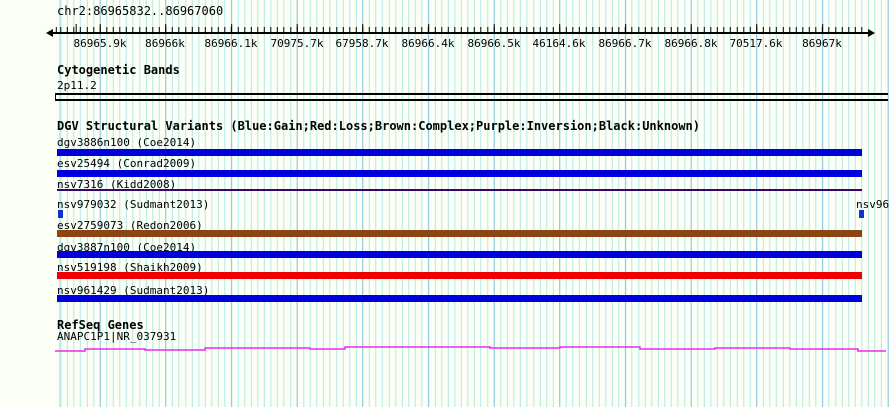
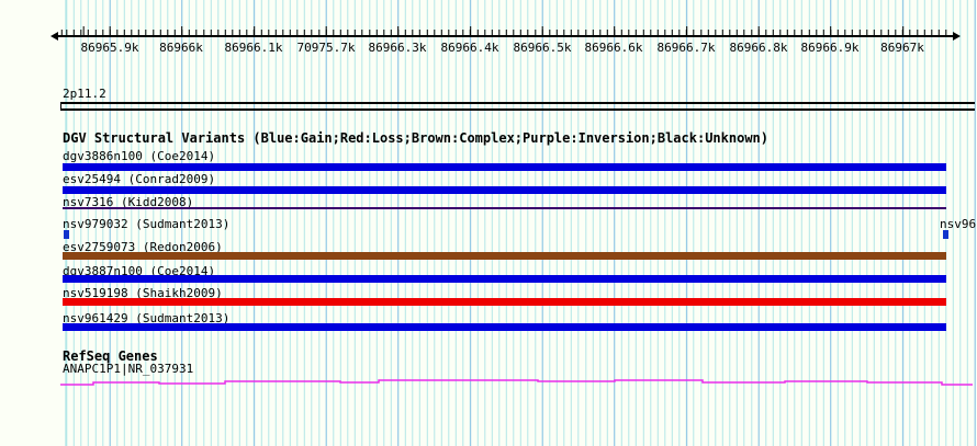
- chr2:86965832..86967060
  86965.9k
  86966k
  86966.1k
  70975.7k
- 67958.7k
+ 86966.3k
  86966.4k
  86966.5k
- 46164.6k
+ 86966.6k
  86966.7k
  86966.8k
- 70517.6k
+ 86966.9k
  86967k
- Cytogenetic Bands
  2p11.2
  DGV Structural Variants (Blue:Gain;Red:Loss;Brown:Complex;Purple:Inversion;Black:Unknown)
  dgv3886n100 (Coe2014)
  esv25494 (Conrad2009)
  nsv7316 (Kidd2008)
  nsv979032 (Sudmant2013)
  nsv96
  esv2759073 (Redon2006)
  dgv3887n100 (Coe2014)
  nsv519198 (Shaikh2009)
  nsv961429 (Sudmant2013)
  RefSeq Genes
  ANAPC1P1|NR_037931
